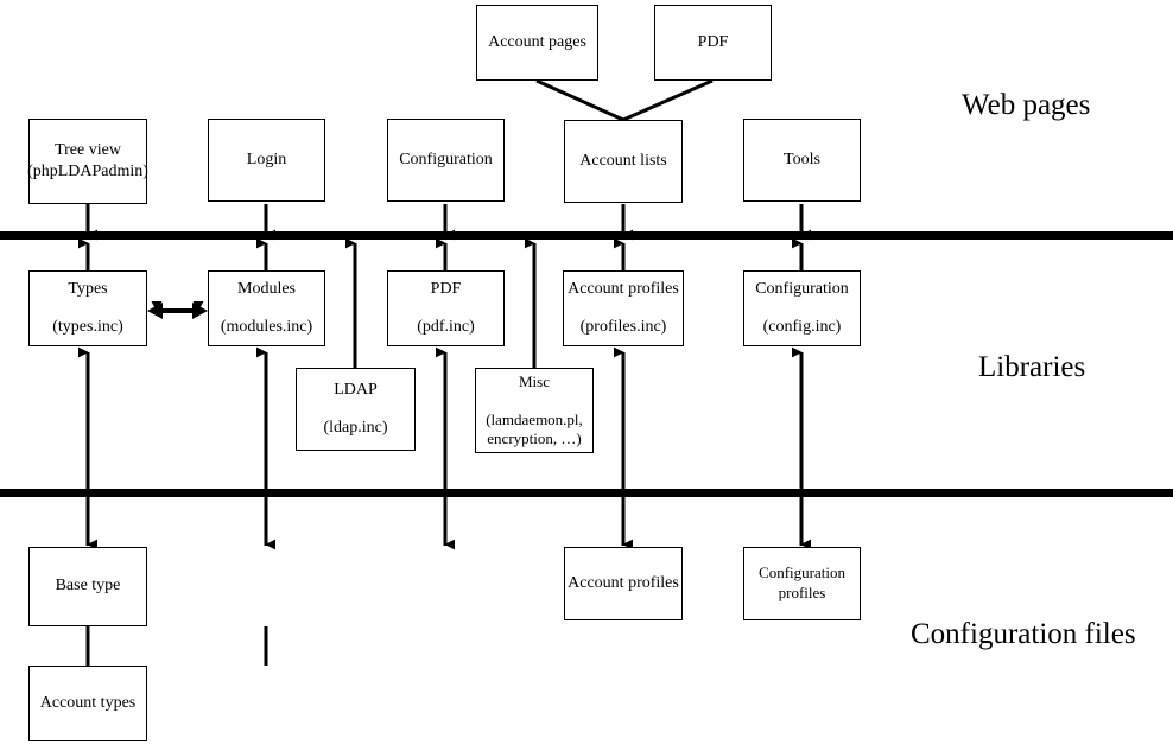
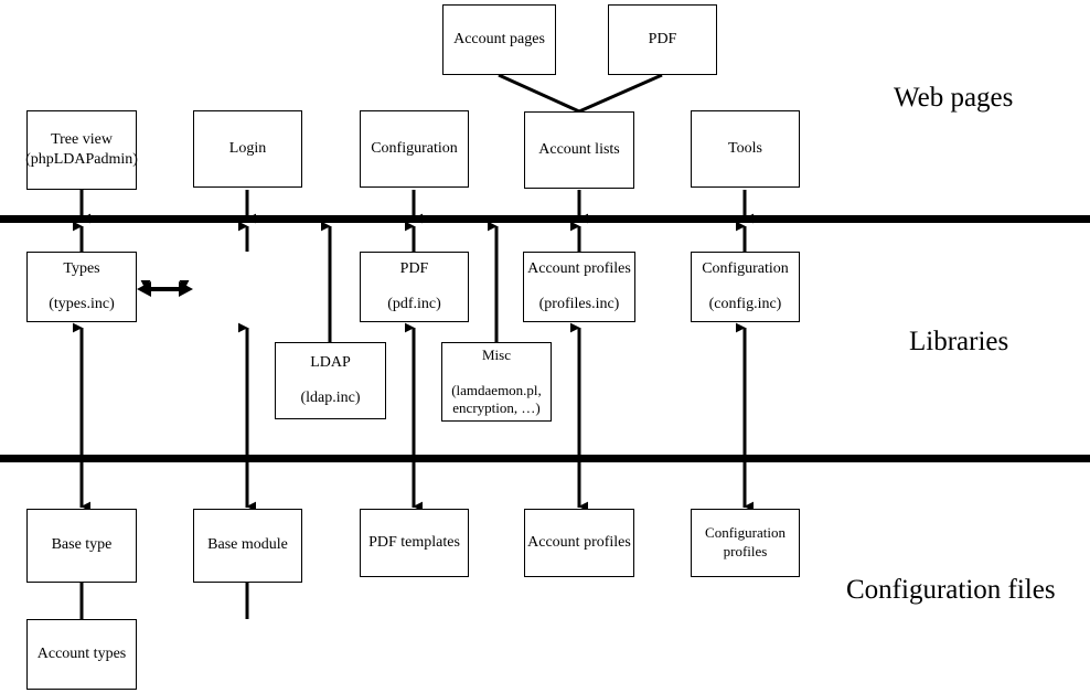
  Web pages
  Libraries
  Configuration files
  Account pages
  PDF
  Tree view
  (phpLDAPadmin)
  Login
  Configuration
  Account lists
  Tools
  Types
  (types.inc)
- Modules
- (modules.inc)
  PDF
  (pdf.inc)
  Account profiles
  (profiles.inc)
  Configuration
  (config.inc)
  LDAP
  (ldap.inc)
  Misc
  (lamdaemon.pl, encryption, …)
  Base type
+ Base module
+ PDF templates
  Account profiles
  Configuration
  profiles
  Account types
